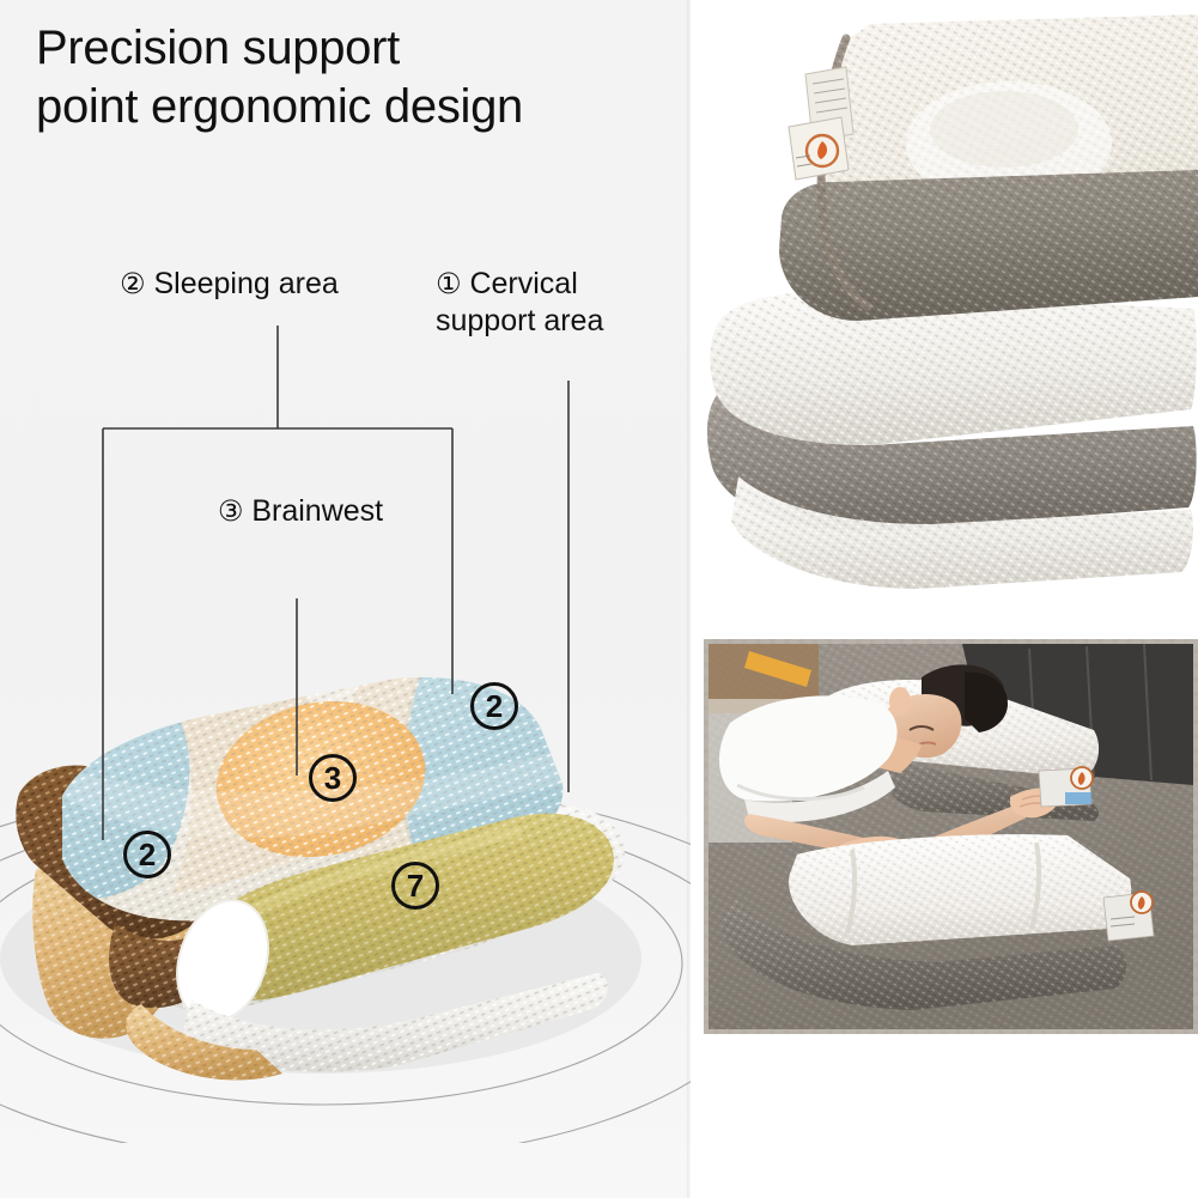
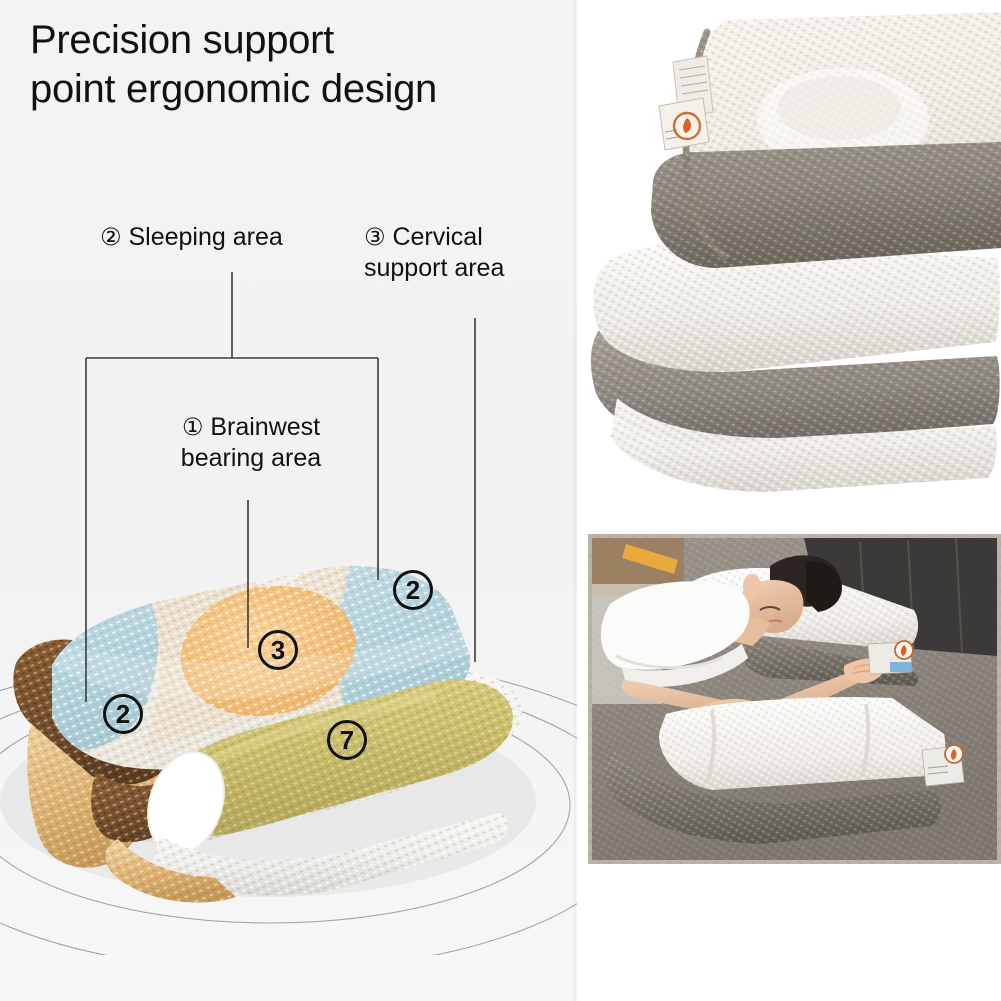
  Precision support
  point ergonomic design
  ② Sleeping area
- ① Cervical
+ ③ Cervical
  support area
- ③ Brainwest
+ ① Brainwest
+ bearing area
  2
  3
  7
  2
